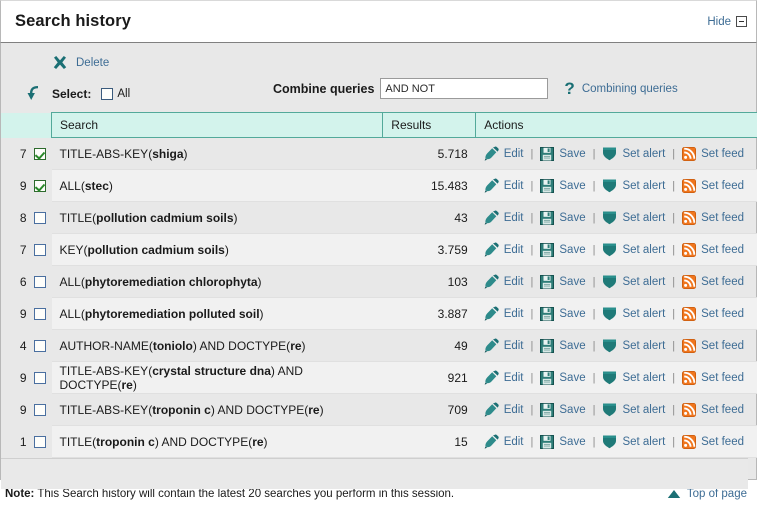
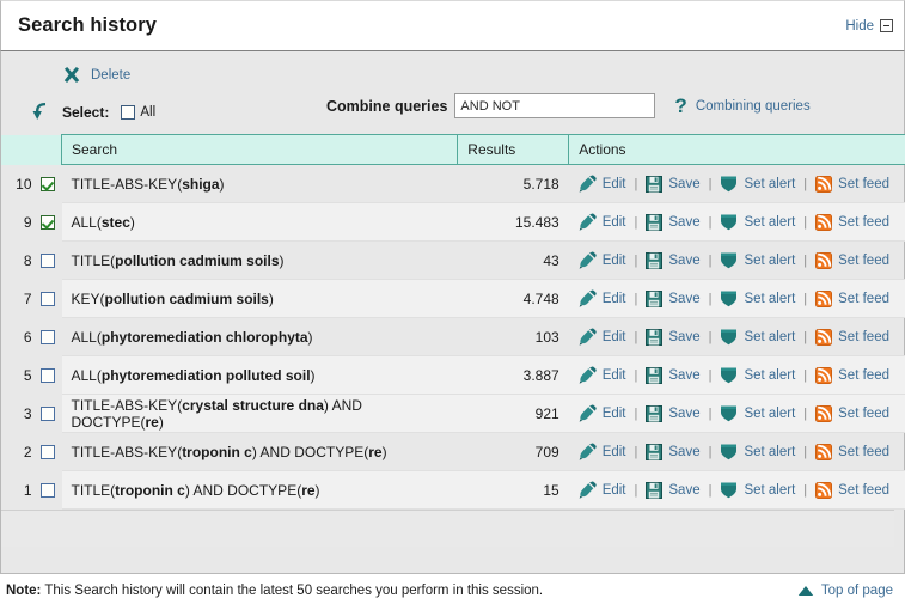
  Search history
  Hide
  Delete
  Select:
  All
  Combine queries
  AND NOT
  ?
  Combining queries
  	Search	Results	Actions
- 7	TITLE-ABS-KEY(shiga)	5.718	Edit | Save | Set alert | Set feed
+ 10	TITLE-ABS-KEY(shiga)	5.718	Edit | Save | Set alert | Set feed
  9	ALL(stec)	15.483	Edit | Save | Set alert | Set feed
  8	TITLE(pollution cadmium soils)	43	Edit | Save | Set alert | Set feed
- 7	KEY(pollution cadmium soils)	3.759	Edit | Save | Set alert | Set feed
+ 7	KEY(pollution cadmium soils)	4.748	Edit | Save | Set alert | Set feed
  6	ALL(phytoremediation chlorophyta)	103	Edit | Save | Set alert | Set feed
- 9	ALL(phytoremediation polluted soil)	3.887	Edit | Save | Set alert | Set feed
+ 5	ALL(phytoremediation polluted soil)	3.887	Edit | Save | Set alert | Set feed
- 4	AUTHOR-NAME(toniolo) AND DOCTYPE(re)	49	Edit | Save | Set alert | Set feed
- 9	TITLE-ABS-KEY(crystal structure dna) AND DOCTYPE(re)	921	Edit | Save | Set alert | Set feed
+ 3	TITLE-ABS-KEY(crystal structure dna) AND DOCTYPE(re)	921	Edit | Save | Set alert | Set feed
- 9	TITLE-ABS-KEY(troponin c) AND DOCTYPE(re)	709	Edit | Save | Set alert | Set feed
+ 2	TITLE-ABS-KEY(troponin c) AND DOCTYPE(re)	709	Edit | Save | Set alert | Set feed
  1	TITLE(troponin c) AND DOCTYPE(re)	15	Edit | Save | Set alert | Set feed
- Note: This Search history will contain the latest 20 searches you perform in this session.
+ Note: This Search history will contain the latest 50 searches you perform in this session.
  Top of page
